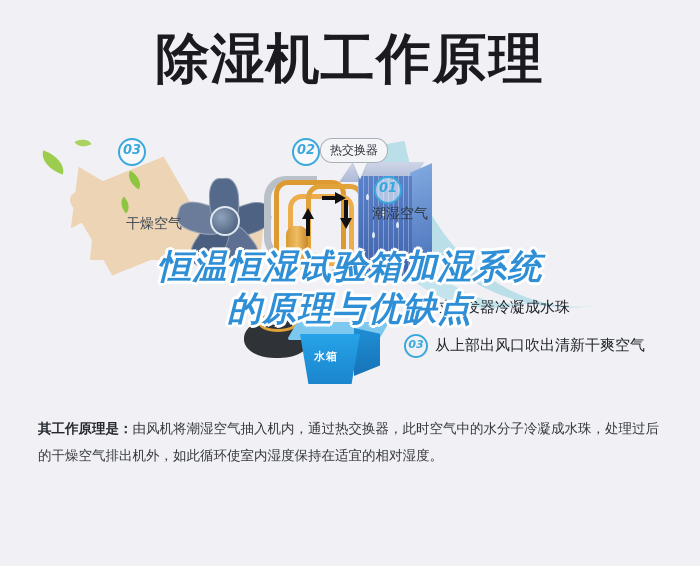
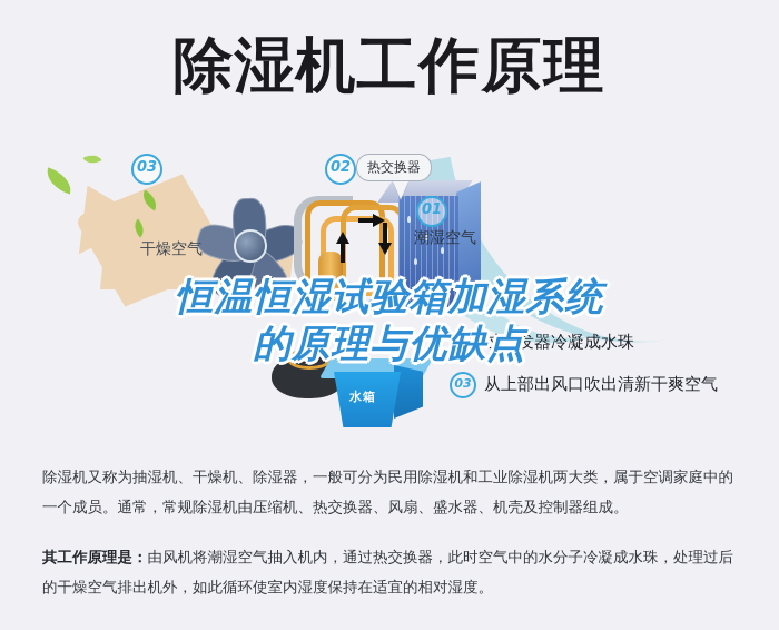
  除湿机工作原理
  水箱
  03
  02
  01
  热交换器
  干燥空气
  潮湿空气
  02
  过蒸发器冷凝成水珠
  03
  从上部出风口吹出清新干爽空气
  恒温恒湿试验箱加湿系统
  的原理与优缺点
+ 除湿机又称为抽湿机、干燥机、除湿器，一般可分为民用除湿机和工业除湿机两大类，属于空调家庭中的一个成员。通常，常规除湿机由压缩机、热交换器、风扇、盛水器、机壳及控制器组成。
  其工作原理是：由风机将潮湿空气抽入机内，通过热交换器，此时空气中的水分子冷凝成水珠，处理过后的干燥空气排出机外，如此循环使室内湿度保持在适宜的相对湿度。
